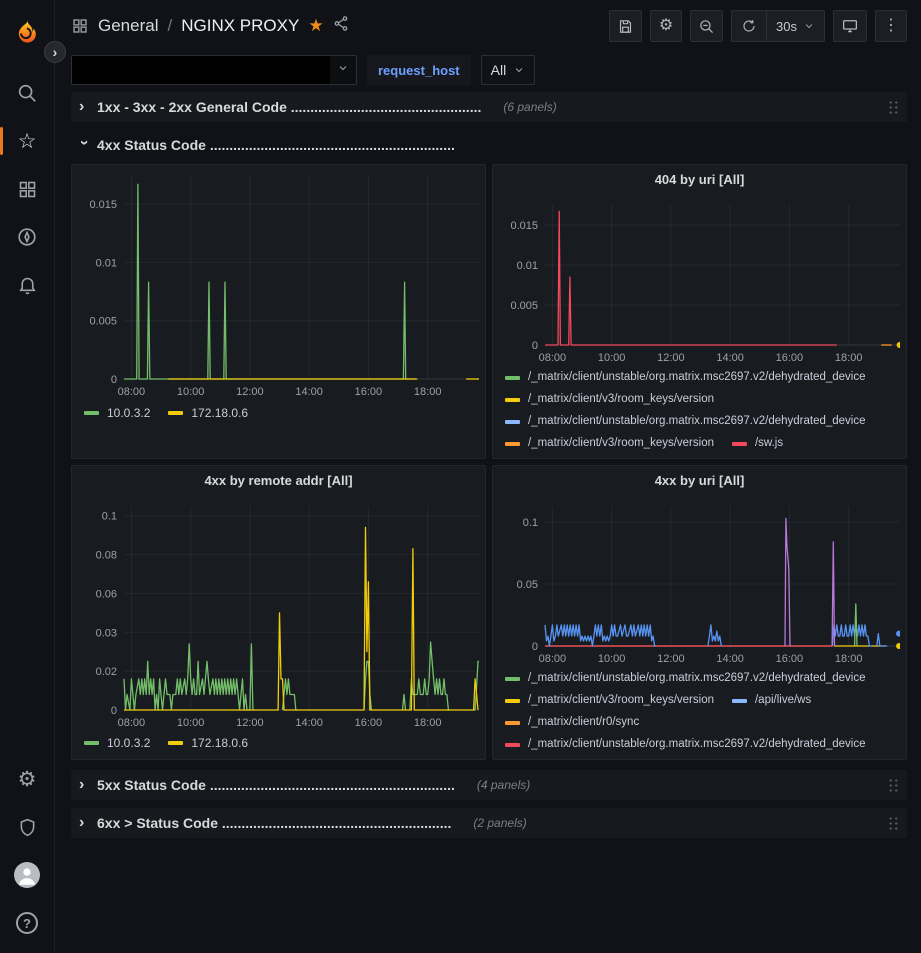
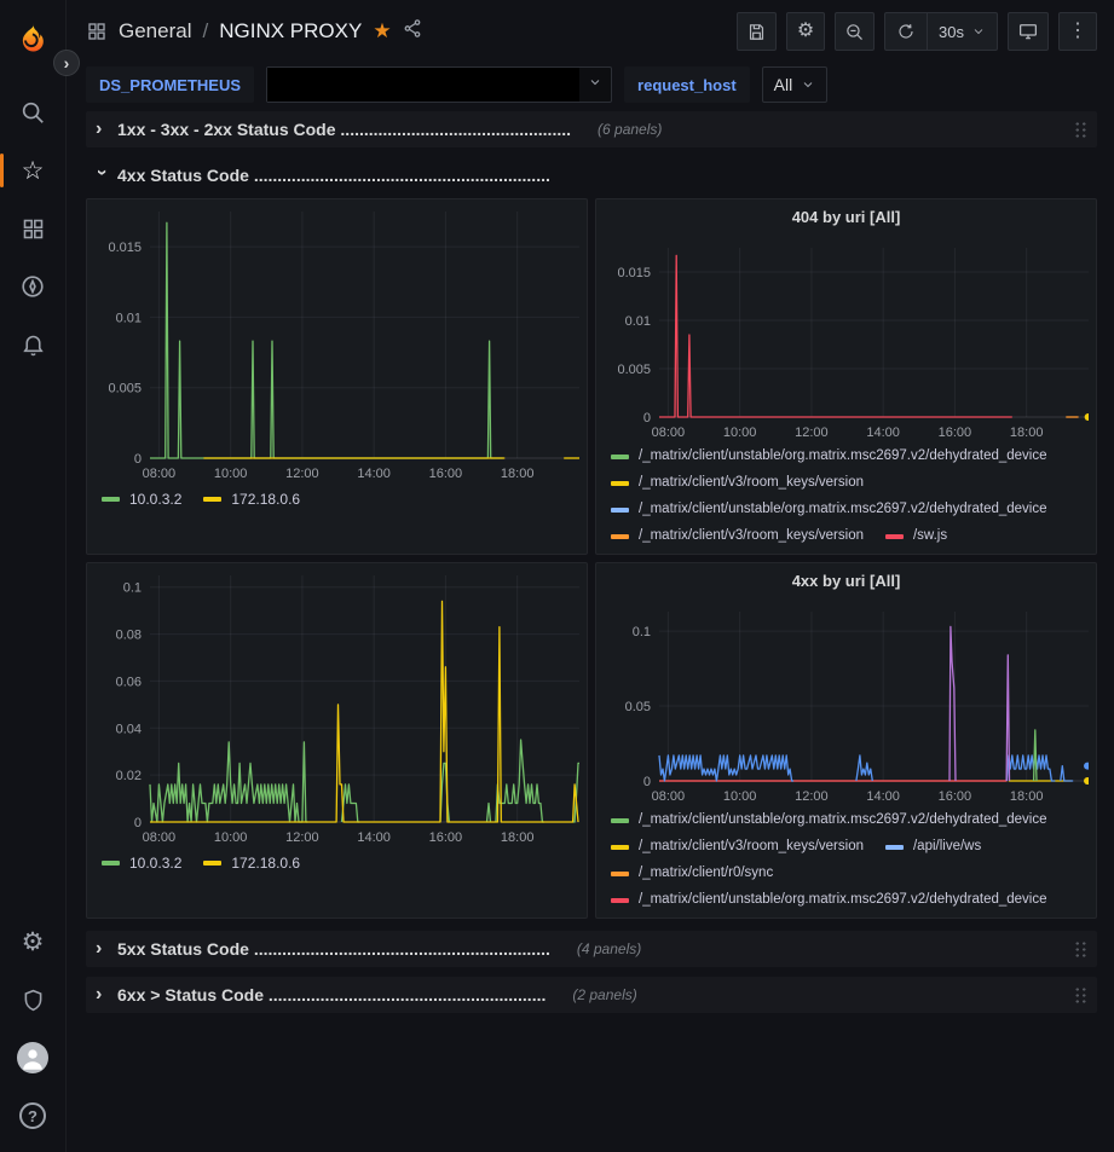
  ›
  ☆
  ⚙
  ?
  General
  /
  NGINX PROXY
  ★
  ⚙
  30s
  ⋮
+ DS_PROMETHEUS
  request_host
  All
  ›
- 1xx - 3xx - 2xx General Code .................................................
+ 1xx - 3xx - 2xx Status Code .................................................
  (6 panels)
  4xx Status Code ...............................................................
  08:00
  10:00
  12:00
  14:00
  16:00
  18:00
  0
  0.005
  0.01
  0.015
  10.0.3.2
  172.18.0.6
  404 by uri [All]
  08:00
  10:00
  12:00
  14:00
  16:00
  18:00
  0
  0.005
  0.01
  0.015
  /_matrix/client/unstable/org.matrix.msc2697.v2/dehydrated_device
  /_matrix/client/v3/room_keys/version
  /_matrix/client/unstable/org.matrix.msc2697.v2/dehydrated_device
  /_matrix/client/v3/room_keys/version
  /sw.js
- 4xx by remote addr [All]
  08:00
  10:00
  12:00
  14:00
  16:00
  18:00
  0
  0.02
- 0.03
+ 0.04
  0.06
  0.08
  0.1
  10.0.3.2
  172.18.0.6
  4xx by uri [All]
  08:00
  10:00
  12:00
  14:00
  16:00
  18:00
  0
  0.05
  0.1
  /_matrix/client/unstable/org.matrix.msc2697.v2/dehydrated_device
  /_matrix/client/v3/room_keys/version
  /api/live/ws
  /_matrix/client/r0/sync
  /_matrix/client/unstable/org.matrix.msc2697.v2/dehydrated_device
  ›
  5xx Status Code ...............................................................
  (4 panels)
  ›
  6xx > Status Code ...........................................................
  (2 panels)
